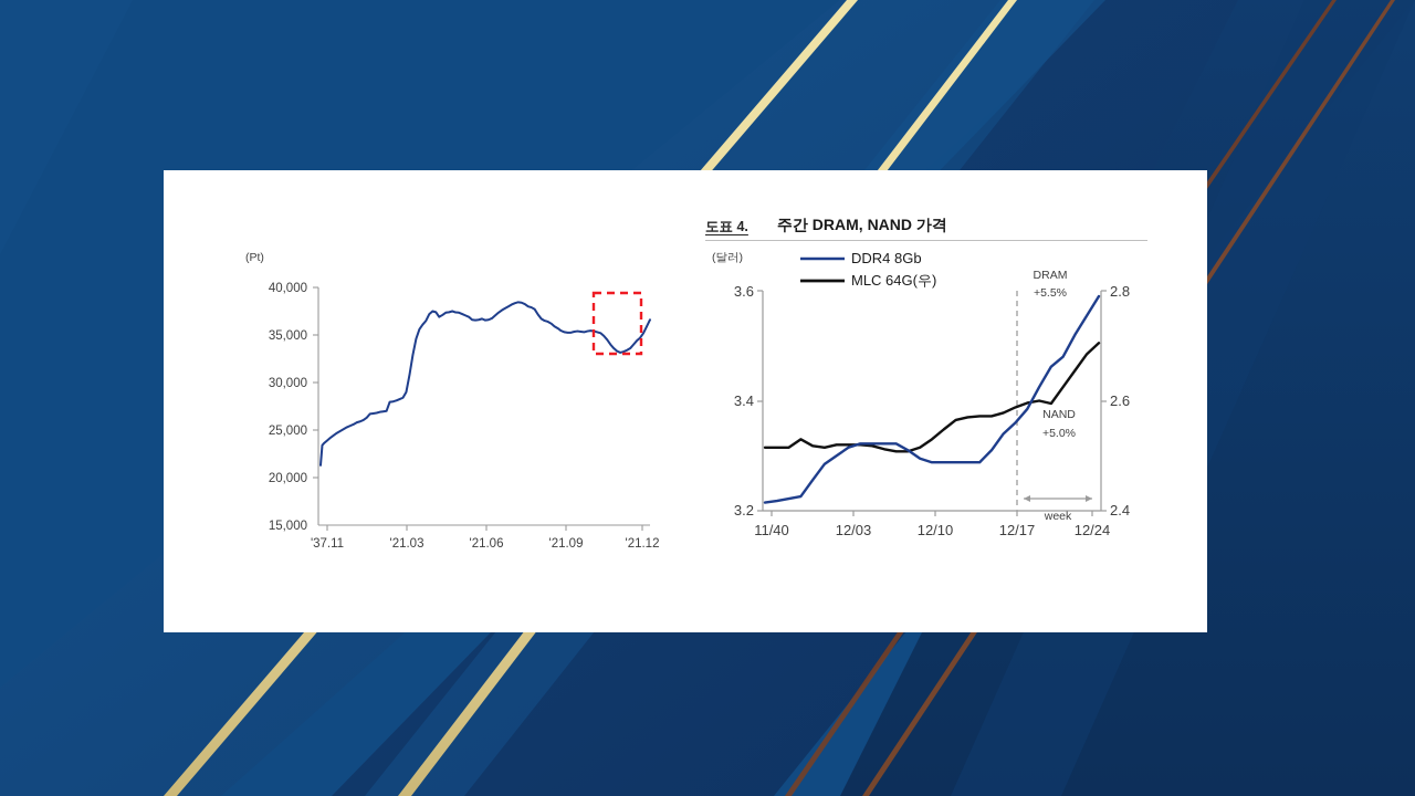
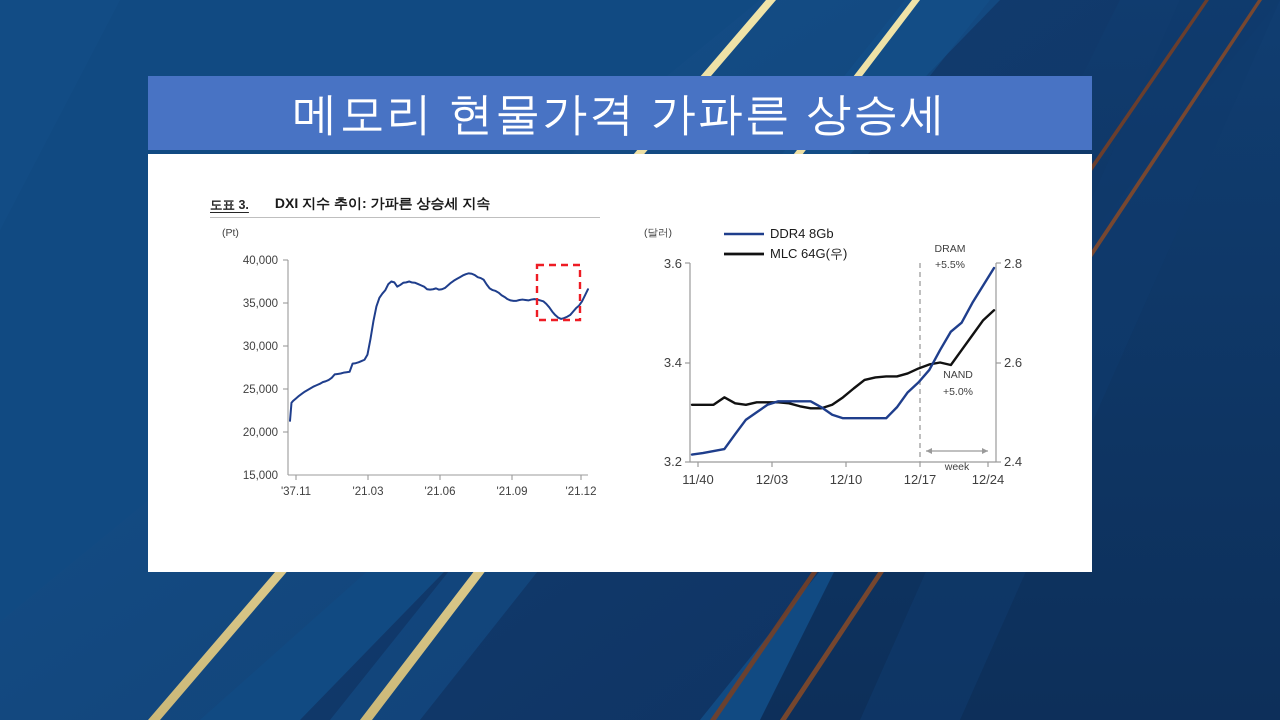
+ 메모리 현물가격 가파른 상승세
+ 도표 3.
+ DXI 지수 추이: 가파른 상승세 지속
  (Pt)
  40,000
  35,000
  30,000
  25,000
  20,000
  15,000
  '37.11
  '21.03
  '21.06
  '21.09
  '21.12
- 도표 4.
- 주간 DRAM, NAND 가격
  (달러)
  DDR4 8Gb
  MLC 64G(우)
  3.6
  3.4
  3.2
  2.8
  2.6
  2.4
  11/40
  12/03
  12/10
  12/17
  12/24
  week
  DRAM
  +5.5%
  NAND
  +5.0%
